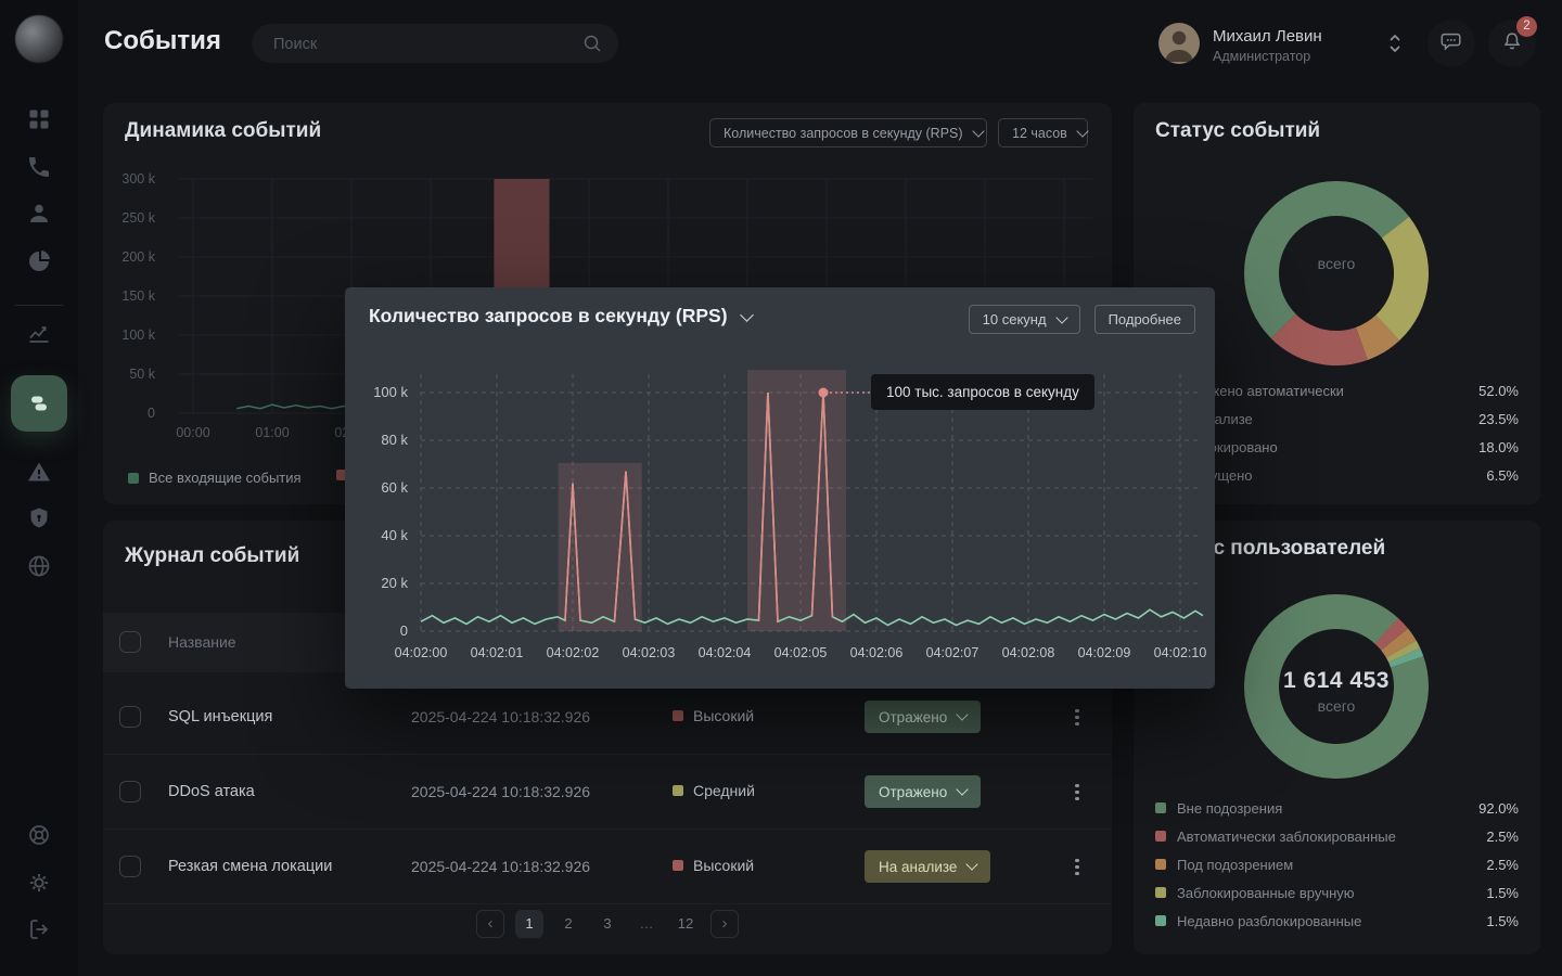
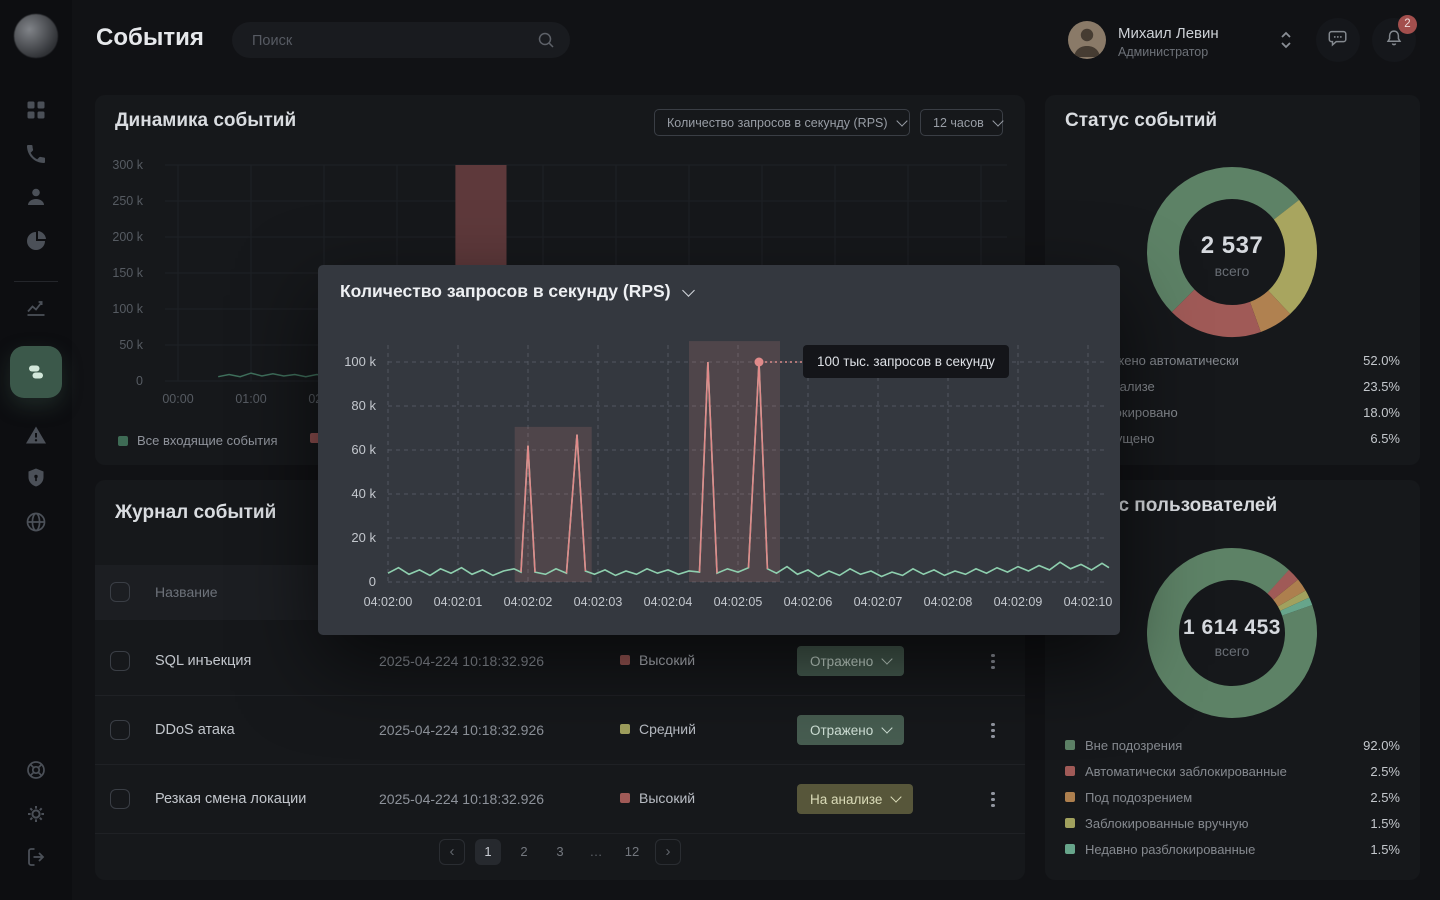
  События
  Поиск
  Михаил Левин
  Администратор
  2
  Динамика событий
  Количество запросов в секунду (RPS)
  12 часов
  0
  50 k
  100 k
  150 k
  200 k
  250 k
  300 k
  00:00
  01:00
  Все входящие события
  Журнал событий
  Название
  SQL инъекция
  2025-04-224 10:18:32.926
  Высокий
  Отражено
  DDoS атака
  2025-04-224 10:18:32.926
  Средний
  Отражено
  Резкая смена локации
  2025-04-224 10:18:32.926
  Высокий
  На анализе
  ‹
  1
  2
  3
  …
  12
  ›
  Статус событий
+ 2 537
  всего
  ено автоматически
  52.0%
  23.5%
  18.0%
  6.5%
  с пользователей
  1 614 453
  всего
  Вне подозрения
  92.0%
  Автоматически заблокированные
  2.5%
  Под подозрением
  2.5%
  Заблокированные вручную
  1.5%
  Недавно разблокированные
  1.5%
  Количество запросов в секунду (RPS)
- 10 секунд
- Подробнее
  0
  20 k
  40 k
  60 k
  80 k
  100 k
  04:02:00
  04:02:01
  04:02:02
  04:02:03
  04:02:04
  04:02:05
  04:02:06
  04:02:07
  04:02:08
  04:02:09
  04:02:10
  100 тыс. запросов в секунду
